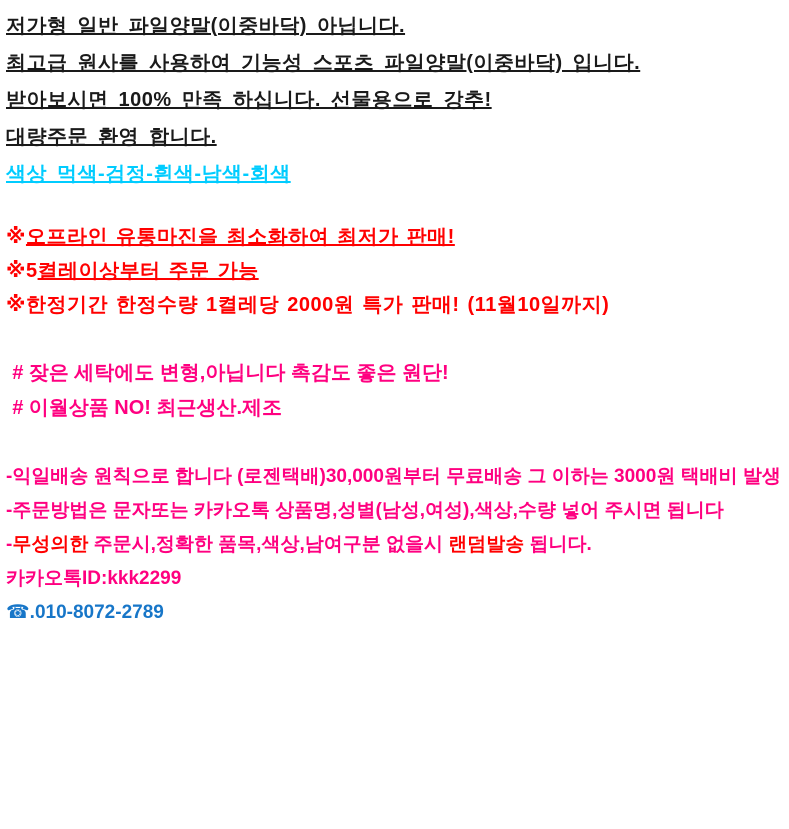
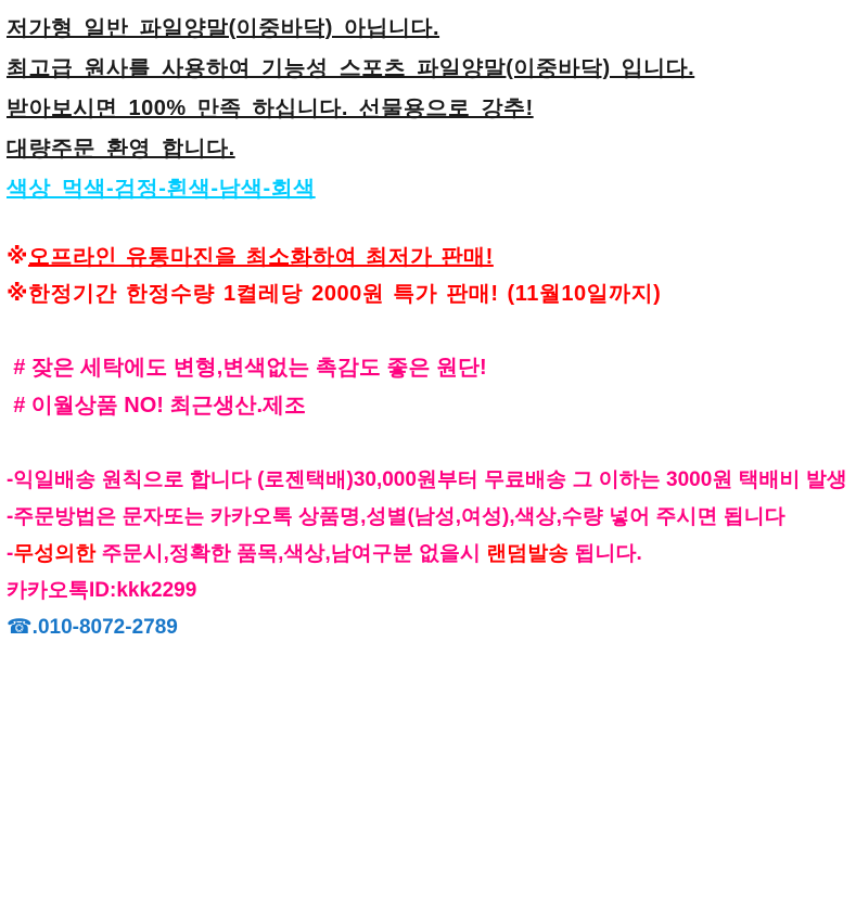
  저가형 일반 파일양말(이중바닥) 아닙니다.
  최고급 원사를 사용하여 기능성 스포츠 파일양말(이중바닥) 입니다.
  받아보시면 100% 만족 하십니다. 선물용으로 강추!
  대량주문 환영 합니다.
  색상 먹색-검정-흰색-남색-회색
  ※오프라인 유통마진을 최소화하여 최저가 판매!
- ※5켤레이상부터 주문 가능
  ※한정기간 한정수량 1켤레당 2000원 특가 판매! (11월10일까지)
- # 잦은 세탁에도 변형,아닙니다 촉감도 좋은 원단!
+ # 잦은 세탁에도 변형,변색없는 촉감도 좋은 원단!
  # 이월상품 NO! 최근생산.제조
  -익일배송 원칙으로 합니다 (로젠택배)30,000원부터 무료배송 그 이하는 3000원 택배비 발생
  -주문방법은 문자또는 카카오톡 상품명,성별(남성,여성),색상,수량 넣어 주시면 됩니다
  -무성의한 주문시,정확한 품목,색상,남여구분 없을시 랜덤발송 됩니다.
  카카오톡ID:kkk2299
  ☎.010-8072-2789
